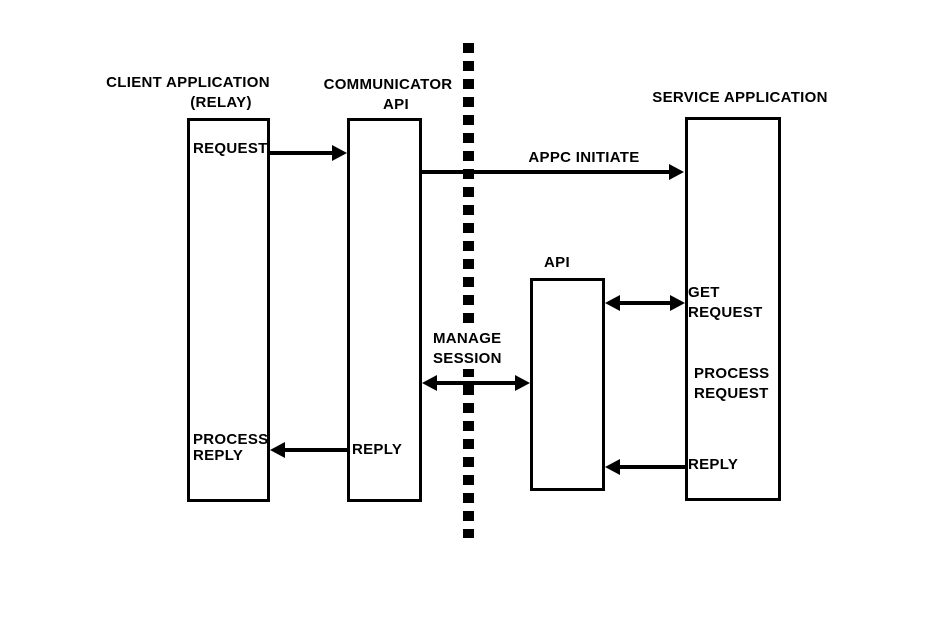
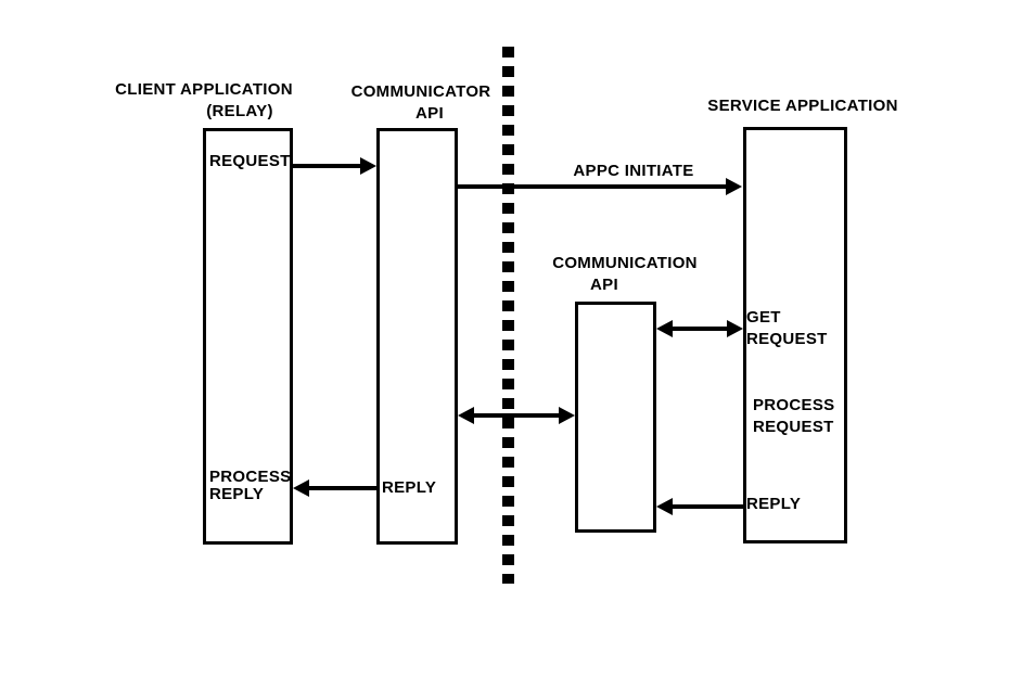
  CLIENT APPLICATION
  (RELAY)
  COMMUNICATOR
  API
  SERVICE APPLICATION
+ COMMUNICATION
  API
  REQUEST
  PROCESS
  REPLY
  REPLY
  GET
  REQUEST
  PROCESS
  REQUEST
  REPLY
  APPC INITIATE
- MANAGE
- SESSION
